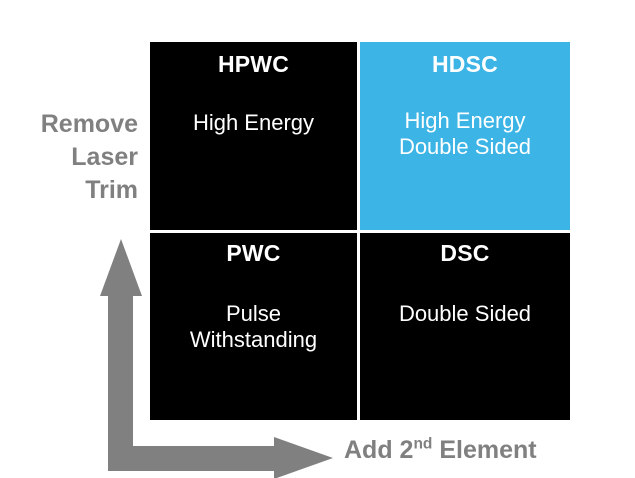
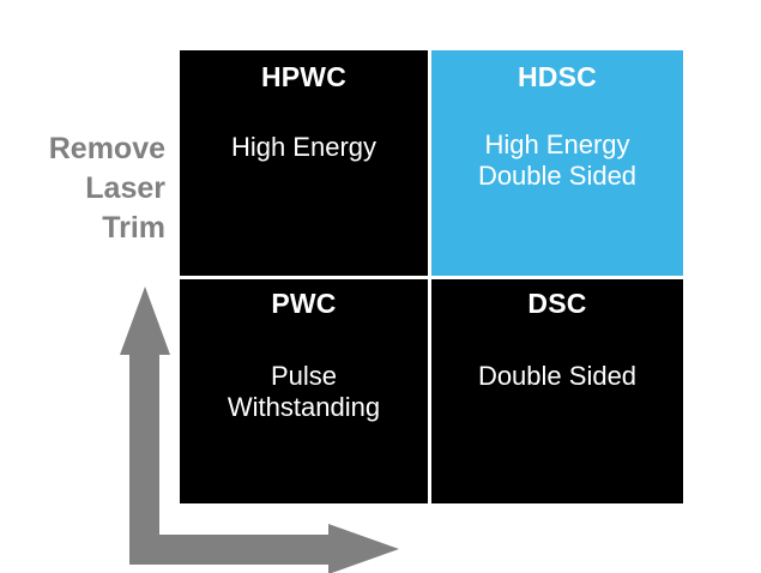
  Remove
  Laser
  Trim
- Add 2nd Element
  HPWC
  High Energy
  HDSC
  High Energy
  Double Sided
  PWC
  Pulse
  Withstanding
  DSC
  Double Sided
